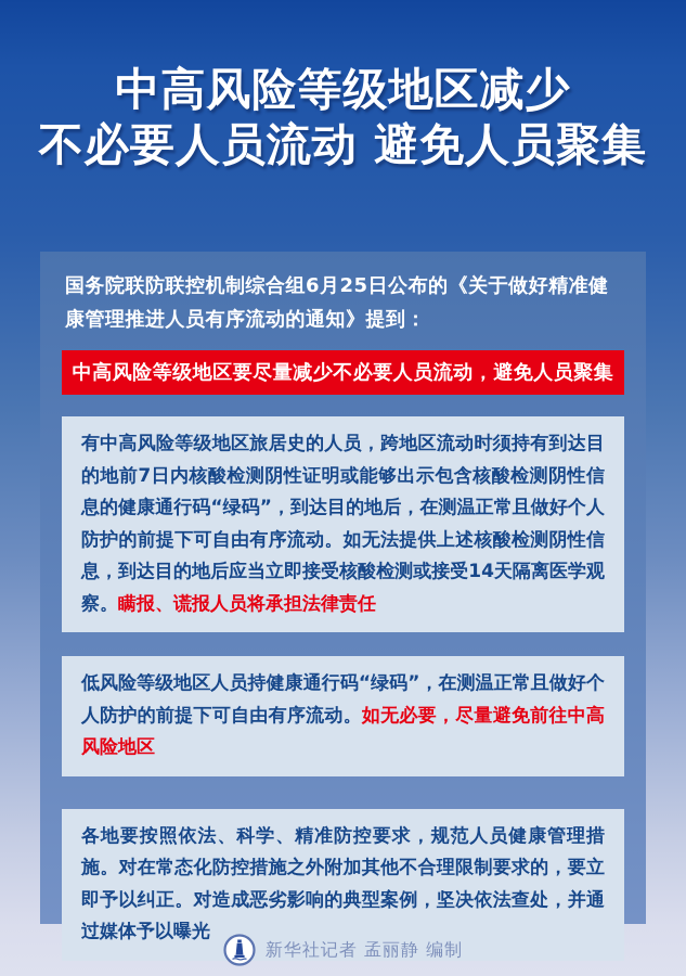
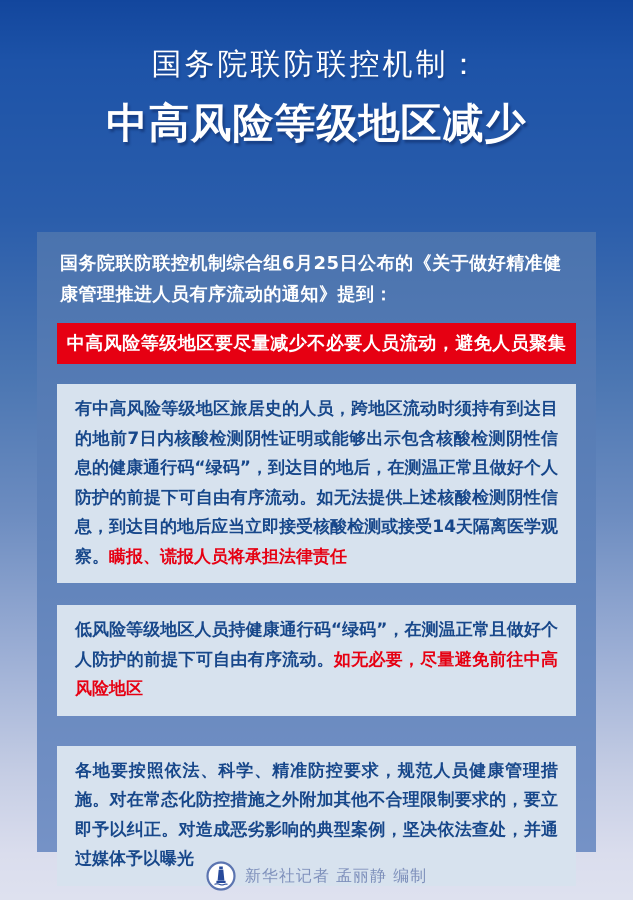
+ 国务院联防联控机制：
  中高风险等级地区减少
- 不必要人员流动 避免人员聚集
  国务院联防联控机制综合组6月25日公布的《关于做好精准健康管理推进人员有序流动的通知》提到：
  中高风险等级地区要尽量减少不必要人员流动，避免人员聚集
  有中高风险等级地区旅居史的人员，跨地区流动时须持有到达目的地前7日内核酸检测阴性证明或能够出示包含核酸检测阴性信息的健康通行码“绿码”，到达目的地后，在测温正常且做好个人防护的前提下可自由有序流动。如无法提供上述核酸检测阴性信息，到达目的地后应当立即接受核酸检测或接受14天隔离医学观察。瞒报、谎报人员将承担法律责任
  低风险等级地区人员持健康通行码“绿码”，在测温正常且做好个人防护的前提下可自由有序流动。如无必要，尽量避免前往中高风险地区
  各地要按照依法、科学、精准防控要求，规范人员健康管理措施。对在常态化防控措施之外附加其他不合理限制要求的，要立即予以纠正。对造成恶劣影响的典型案例，坚决依法查处，并通过媒体予以曝光
  新华社记者 孟丽静 编制
